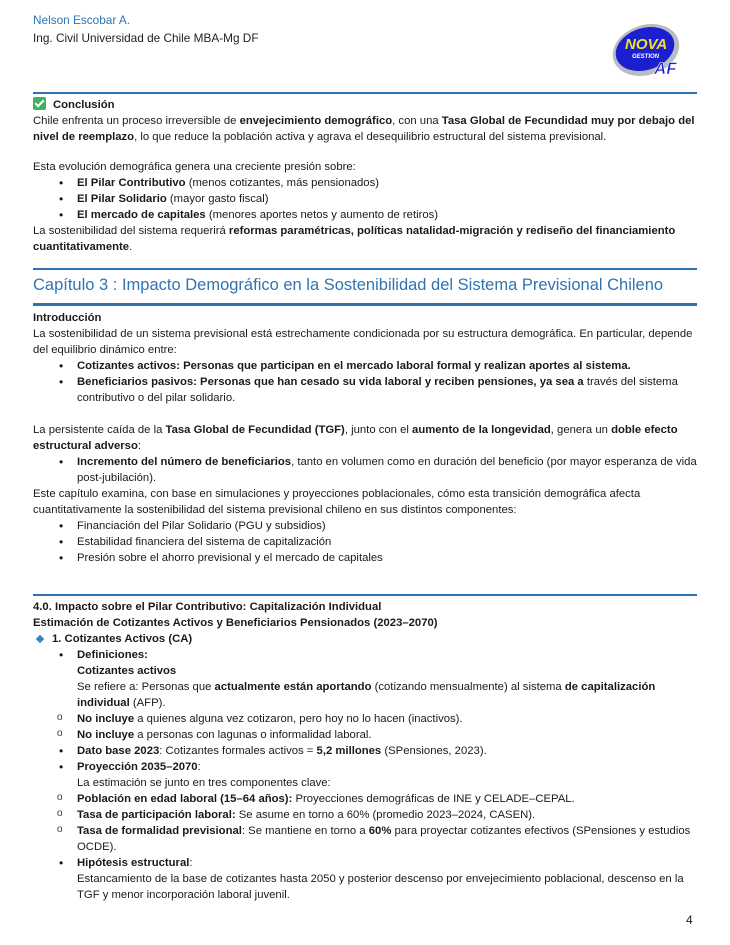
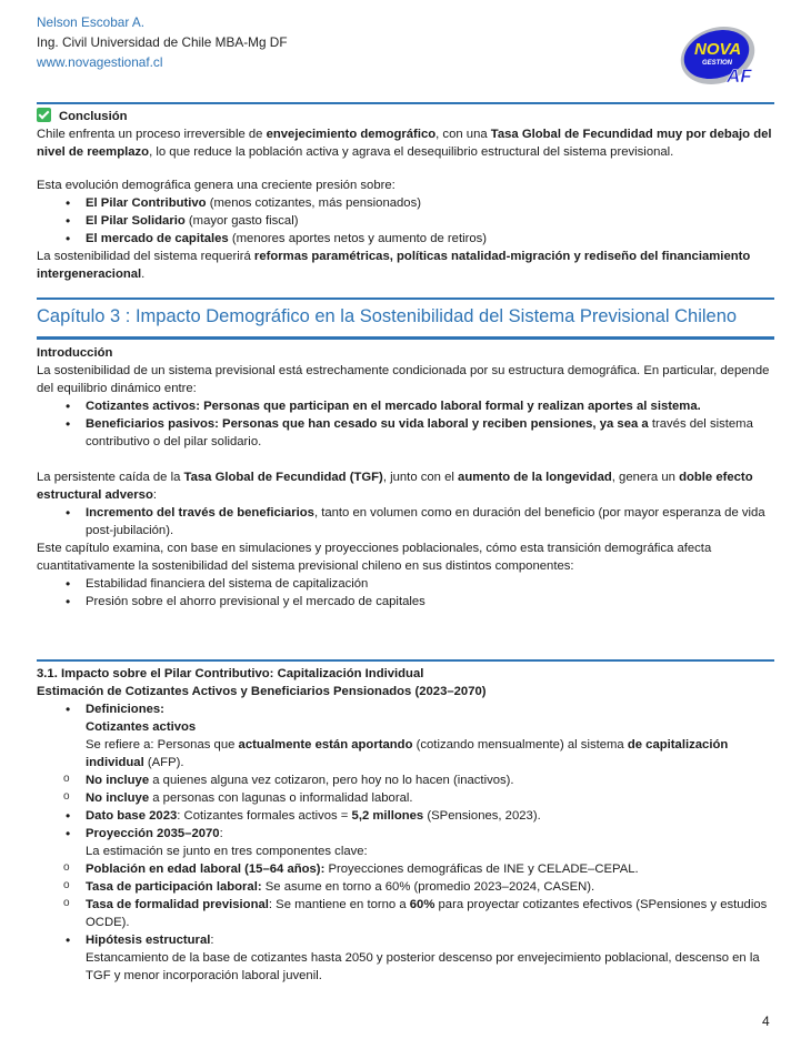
  Nelson Escobar A.
  Ing. Civil Universidad de Chile MBA-Mg DF
+ www.novagestionaf.cl
  NOVA
  AF
  Conclusión
  Chile enfrenta un proceso irreversible de envejecimiento demográfico, con una Tasa Global de Fecundidad muy por debajo del nivel de reemplazo, lo que reduce la población activa y agrava el desequilibrio estructural del sistema previsional.
  Esta evolución demográfica genera una creciente presión sobre:
  El Pilar Contributivo (menos cotizantes, más pensionados)
  El Pilar Solidario (mayor gasto fiscal)
  El mercado de capitales (menores aportes netos y aumento de retiros)
- La sostenibilidad del sistema requerirá reformas paramétricas, políticas natalidad-migración y rediseño del financiamiento cuantitativamente.
+ La sostenibilidad del sistema requerirá reformas paramétricas, políticas natalidad-migración y rediseño del financiamiento intergeneracional.
  Capítulo 3 : Impacto Demográfico en la Sostenibilidad del Sistema Previsional Chileno
  Introducción
  La sostenibilidad de un sistema previsional está estrechamente condicionada por su estructura demográfica. En particular, depende del equilibrio dinámico entre:
  Cotizantes activos: Personas que participan en el mercado laboral formal y realizan aportes al sistema.
  Beneficiarios pasivos: Personas que han cesado su vida laboral y reciben pensiones, ya sea a través del sistema contributivo o del pilar solidario.
  La persistente caída de la Tasa Global de Fecundidad (TGF), junto con el aumento de la longevidad, genera un doble efecto estructural adverso:
- Incremento del número de beneficiarios, tanto en volumen como en duración del beneficio (por mayor esperanza de vida post-jubilación).
+ Incremento del través de beneficiarios, tanto en volumen como en duración del beneficio (por mayor esperanza de vida post-jubilación).
  Este capítulo examina, con base en simulaciones y proyecciones poblacionales, cómo esta transición demográfica afecta cuantitativamente la sostenibilidad del sistema previsional chileno en sus distintos componentes:
- Financiación del Pilar Solidario (PGU y subsidios)
  Estabilidad financiera del sistema de capitalización
  Presión sobre el ahorro previsional y el mercado de capitales
- 4.0. Impacto sobre el Pilar Contributivo: Capitalización Individual
+ 3.1. Impacto sobre el Pilar Contributivo: Capitalización Individual
  Estimación de Cotizantes Activos y Beneficiarios Pensionados (2023–2070)
- 1. Cotizantes Activos (CA)
  Definiciones:
  Cotizantes activos
  Se refiere a: Personas que actualmente están aportando (cotizando mensualmente) al sistema de capitalización individual (AFP).
  No incluye a quienes alguna vez cotizaron, pero hoy no lo hacen (inactivos).
  No incluye a personas con lagunas o informalidad laboral.
  Dato base 2023: Cotizantes formales activos = 5,2 millones (SPensiones, 2023).
  Proyección 2035–2070:
  La estimación se junto en tres componentes clave:
  Población en edad laboral (15–64 años): Proyecciones demográficas de INE y CELADE–CEPAL.
  Tasa de participación laboral: Se asume en torno a 60% (promedio 2023–2024, CASEN).
  Tasa de formalidad previsional: Se mantiene en torno a 60% para proyectar cotizantes efectivos (SPensiones y estudios OCDE).
  Hipótesis estructural:
  Estancamiento de la base de cotizantes hasta 2050 y posterior descenso por envejecimiento poblacional, descenso en la TGF y menor incorporación laboral juvenil.
  4
